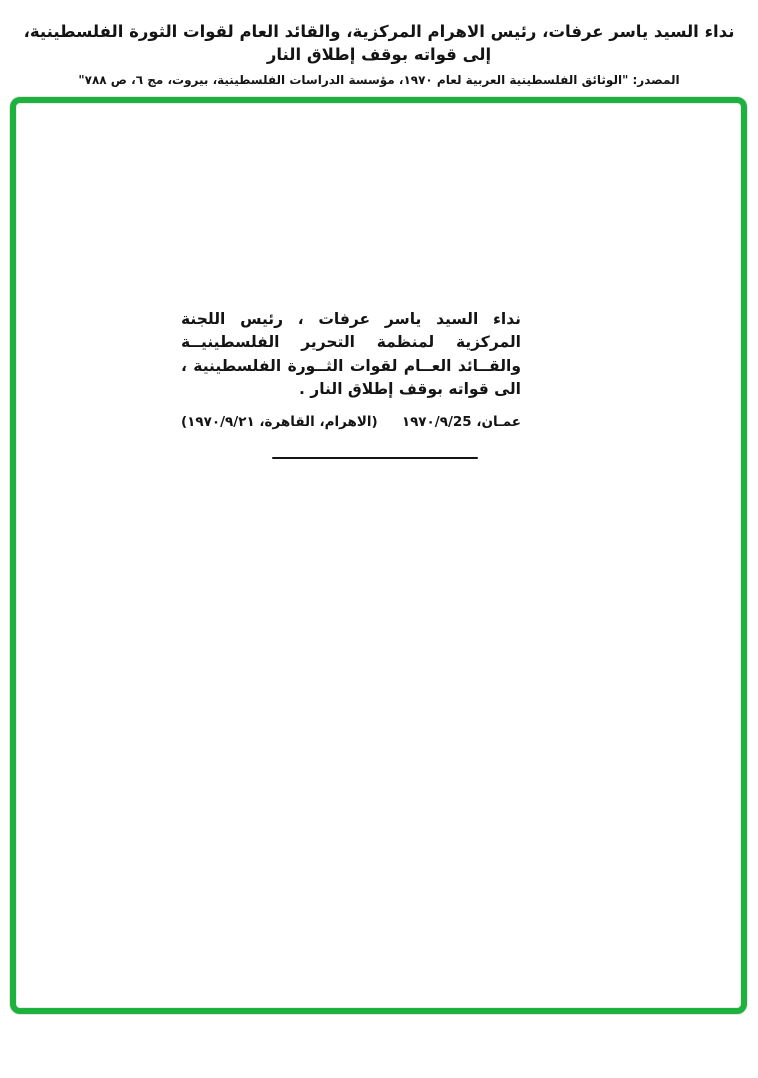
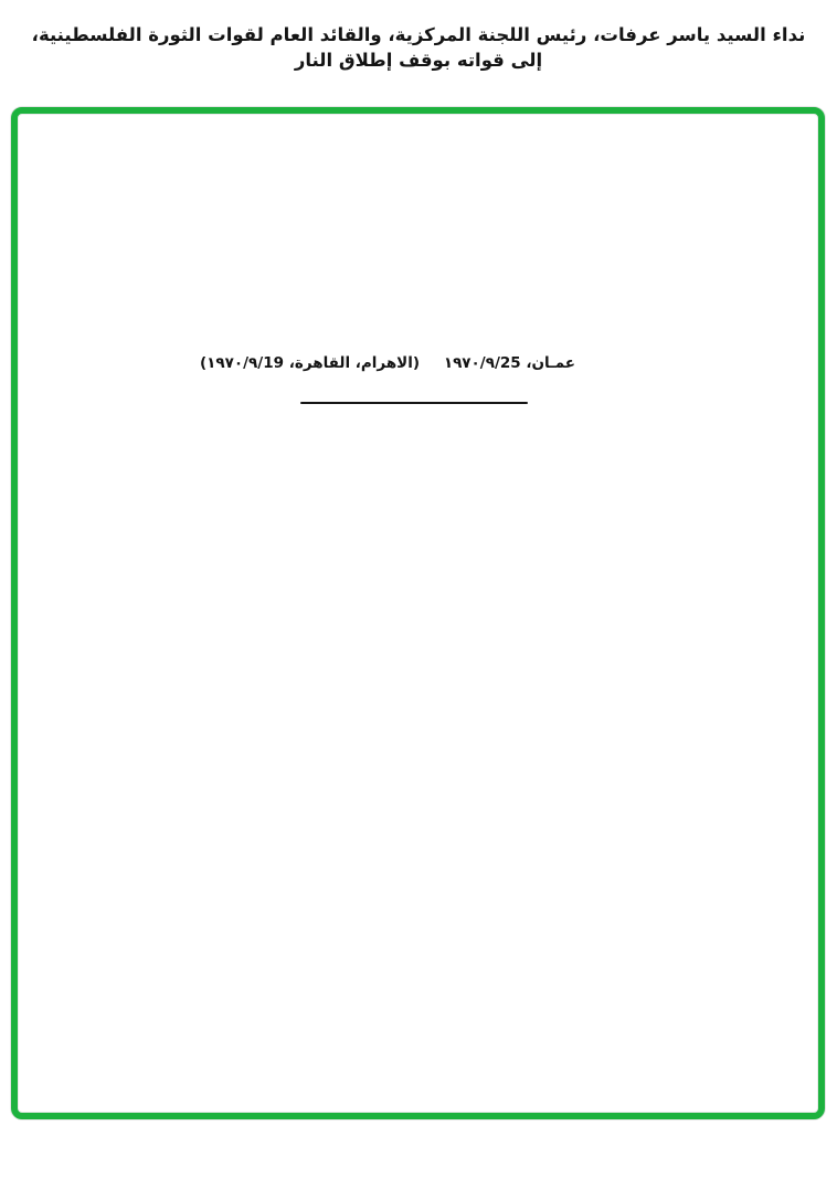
- نداء السيد ياسر عرفات، رئيس الاهرام المركزية، والقائد العام لقوات الثورة الفلسطينية، إلى قواته بوقف إطلاق النار
+ نداء السيد ياسر عرفات، رئيس اللجنة المركزية، والقائد العام لقوات الثورة الفلسطينية، إلى قواته بوقف إطلاق النار
- المصدر: "الوثائق الفلسطينية العربية لعام ١٩٧٠، مؤسسة الدراسات الفلسطينية، بيروت، مج ٦، ص ٧٨٨"
- نداء السيد ياسر عرفات ، رئيس اللجنة المركزية لمنظمة التحرير الفلسطينيــة والقــائد العــام لقوات الثــورة الفلسطينية ، الى قواته بوقف إطلاق النار .
  عمـان، ١٩٧٠/٩/25
- (الاهرام، القاهرة، ١٩٧٠/٩/٢١)
+ (الاهرام، القاهرة، ١٩٧٠/٩/19)
